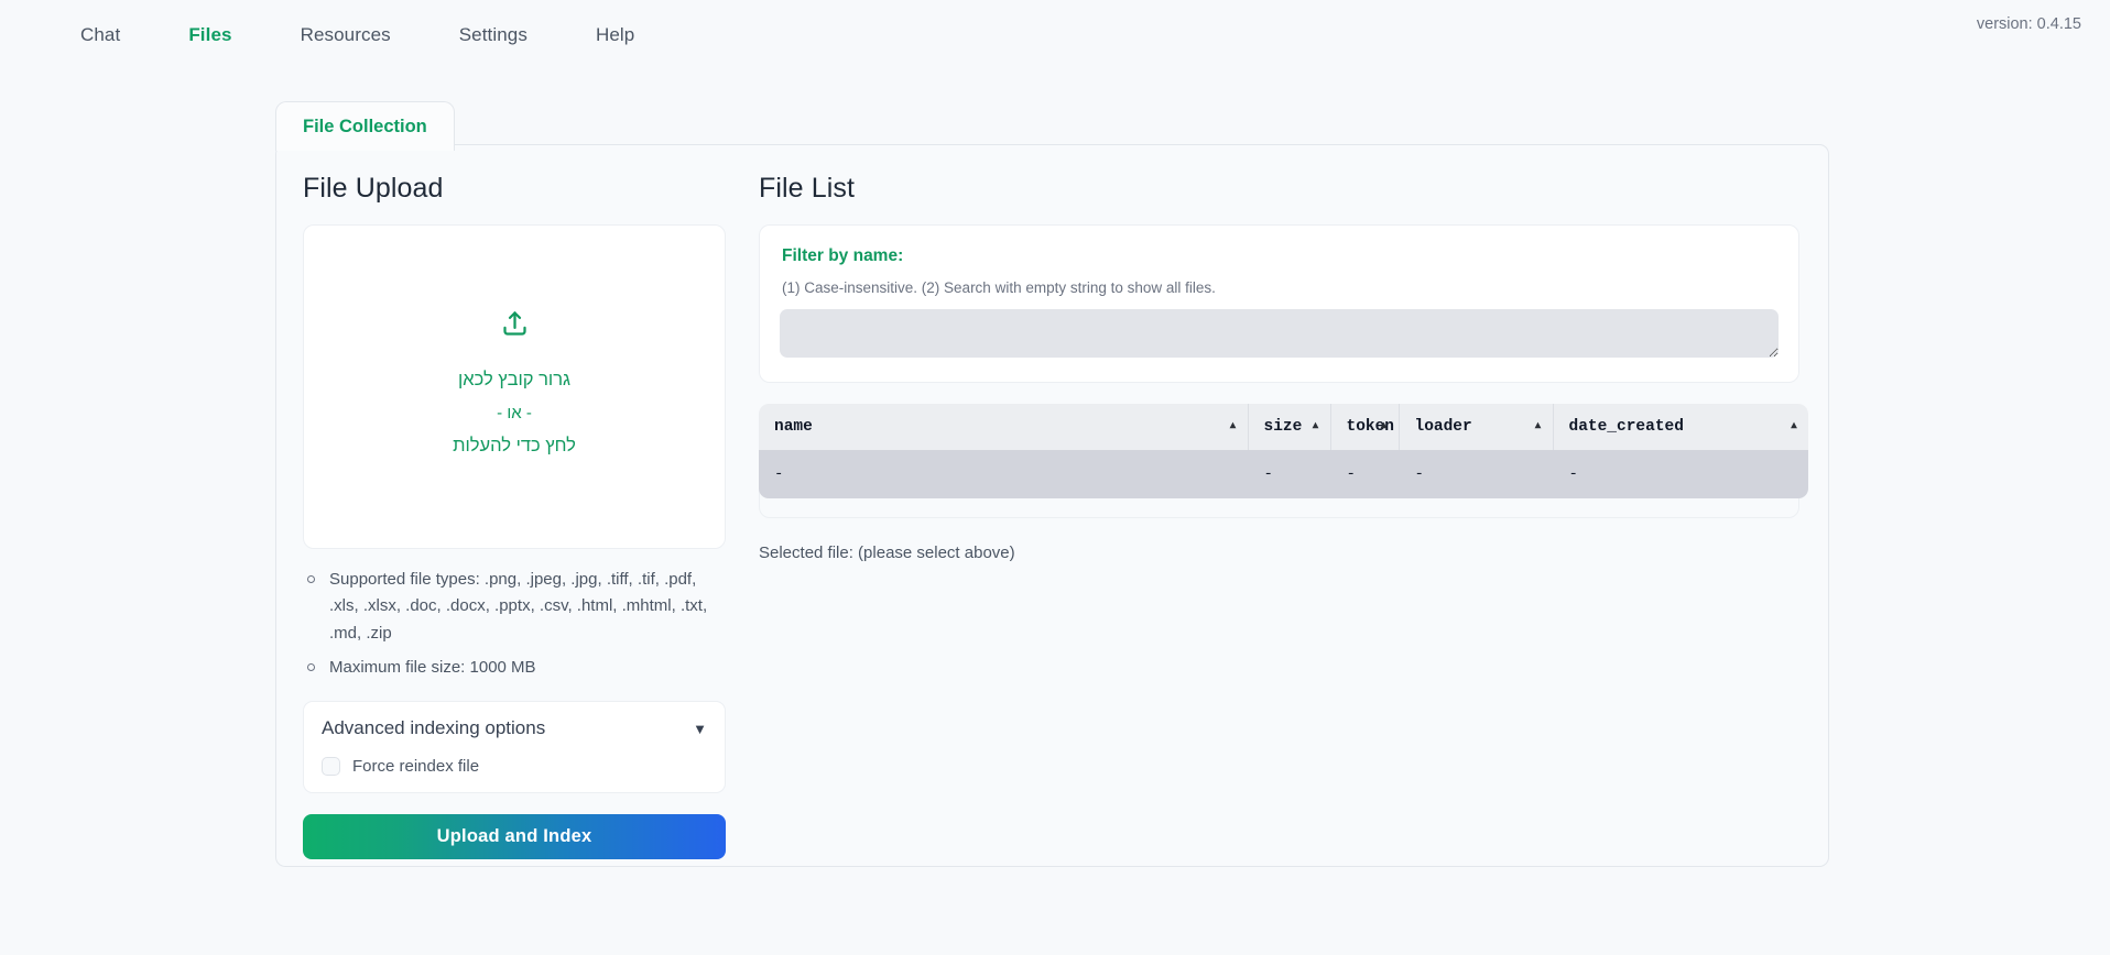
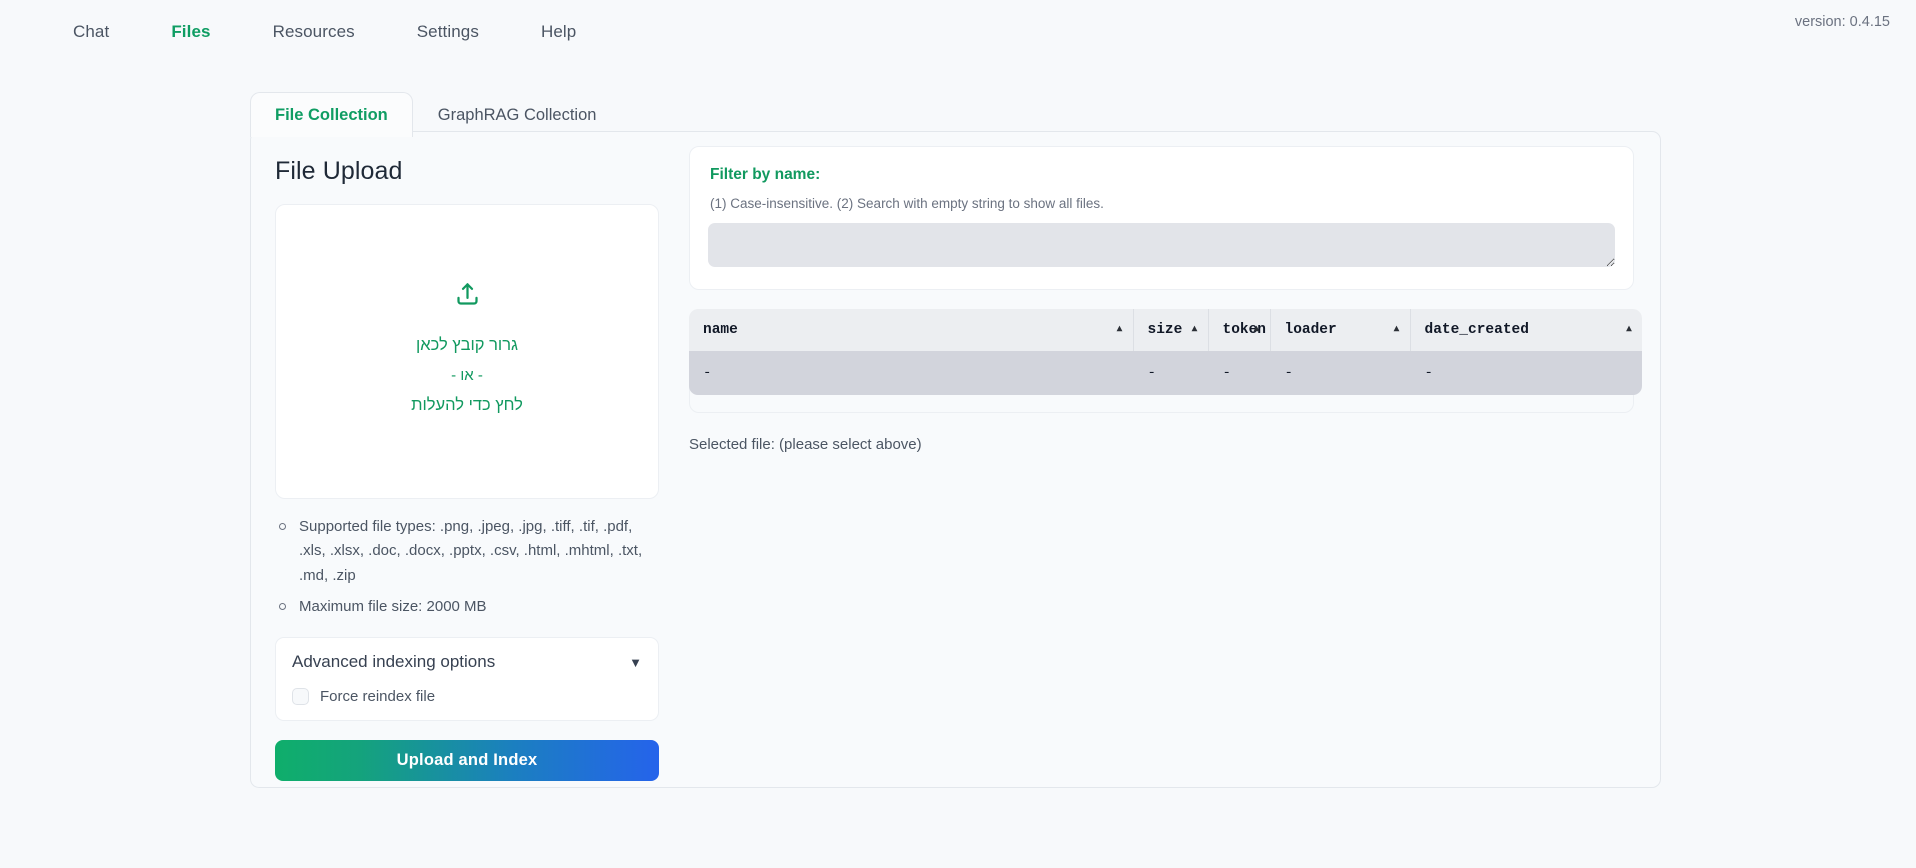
  Chat
  Files
  Resources
  Settings
  Help
  version: 0.4.15
  File Collection
+ GraphRAG Collection
  File Upload
  גרור קובץ לכאן
  - או -
  לחץ כדי להעלות
  Supported file types: .png, .jpeg, .jpg, .tiff, .tif, .pdf, .xls, .xlsx, .doc, .docx, .pptx, .csv, .html, .mhtml, .txt, .md, .zip
- Maximum file size: 1000 MB
+ Maximum file size: 2000 MB
  Advanced indexing options
  ▼
  Force reindex file
  Upload and Index
- File List
  Filter by name:
  (1) Case-insensitive. (2) Search with empty string to show all files.
  name ▲	size ▲	token ▲	loader ▲	date_created ▲
  -	-	-	-	-
  Selected file: (please select above)
